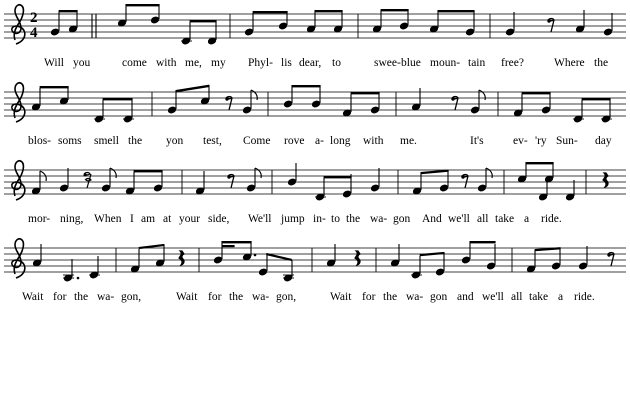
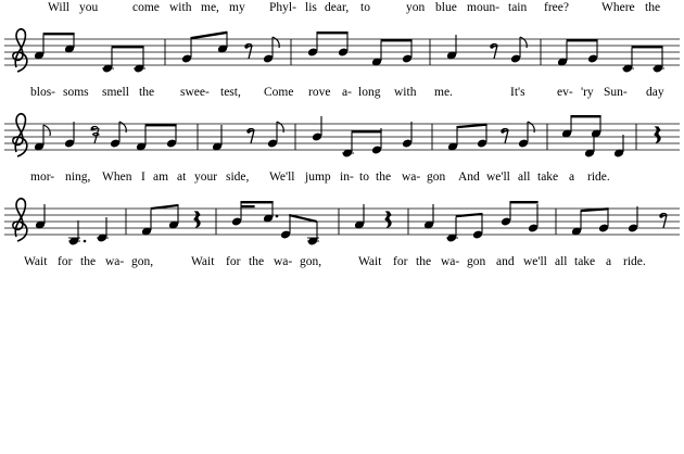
- 2
- 4
  Will
  you
  come
  with
  me,
  my
  Phyl-
  lis
  dear,
  to
- swee-
+ yon
  blue
  moun-
  tain
  free?
  Where
  the
  blos-
  soms
  smell
  the
- yon
+ swee-
  test,
  Come
  rove
  a-
  long
  with
  me.
  It's
  ev-
  'ry
  Sun-
  day
  mor-
  ning,
  When
  I
  am
  at
  your
  side,
  We'll
  jump
  in-
  to
  the
  wa-
  gon
  And
  we'll
  all
  take
  a
  ride.
  Wait
  for
  the
  wa-
  gon,
  Wait
  for
  the
  wa-
  gon,
  Wait
  for
  the
  wa-
  gon
  and
  we'll
  all
  take
  a
  ride.
